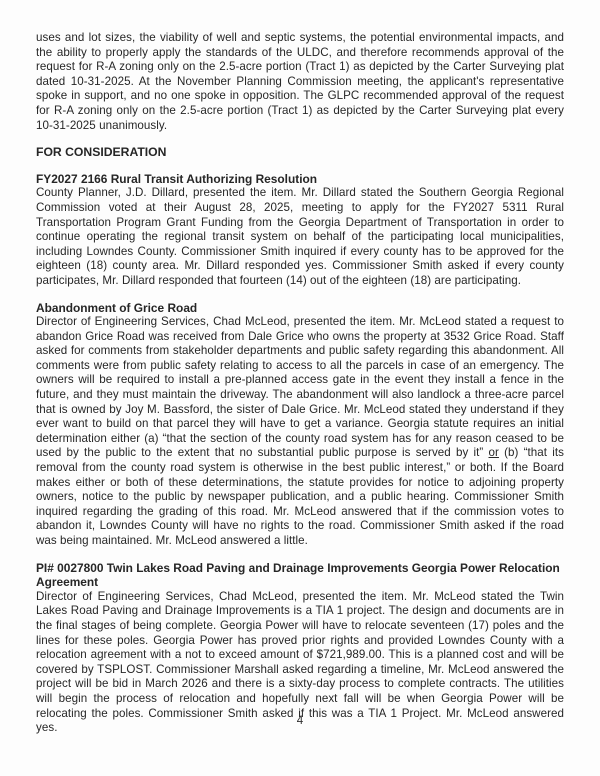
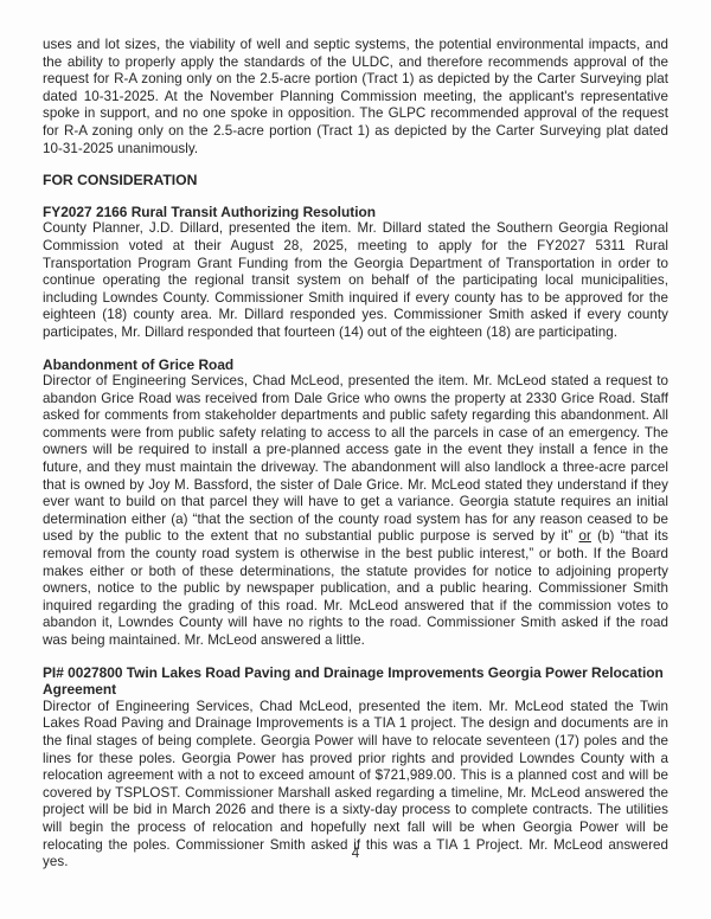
- uses and lot sizes, the viability of well and septic systems, the potential environmental impacts, and the ability to properly apply the standards of the ULDC, and therefore recommends approval of the request for R-A zoning only on the 2.5-acre portion (Tract 1) as depicted by the Carter Surveying plat dated 10-31-2025. At the November Planning Commission meeting, the applicant's representative spoke in support, and no one spoke in opposition. The GLPC recommended approval of the request for R-A zoning only on the 2.5-acre portion (Tract 1) as depicted by the Carter Surveying plat every 10-31-2025 unanimously.
+ uses and lot sizes, the viability of well and septic systems, the potential environmental impacts, and the ability to properly apply the standards of the ULDC, and therefore recommends approval of the request for R-A zoning only on the 2.5-acre portion (Tract 1) as depicted by the Carter Surveying plat dated 10-31-2025. At the November Planning Commission meeting, the applicant's representative spoke in support, and no one spoke in opposition. The GLPC recommended approval of the request for R-A zoning only on the 2.5-acre portion (Tract 1) as depicted by the Carter Surveying plat dated 10-31-2025 unanimously.
  FOR CONSIDERATION
  FY2027 2166 Rural Transit Authorizing Resolution
  County Planner, J.D. Dillard, presented the item. Mr. Dillard stated the Southern Georgia Regional Commission voted at their August 28, 2025, meeting to apply for the FY2027 5311 Rural Transportation Program Grant Funding from the Georgia Department of Transportation in order to continue operating the regional transit system on behalf of the participating local municipalities, including Lowndes County. Commissioner Smith inquired if every county has to be approved for the eighteen (18) county area. Mr. Dillard responded yes. Commissioner Smith asked if every county participates, Mr. Dillard responded that fourteen (14) out of the eighteen (18) are participating.
  Abandonment of Grice Road
- Director of Engineering Services, Chad McLeod, presented the item. Mr. McLeod stated a request to abandon Grice Road was received from Dale Grice who owns the property at 3532 Grice Road. Staff asked for comments from stakeholder departments and public safety regarding this abandonment. All comments were from public safety relating to access to all the parcels in case of an emergency. The owners will be required to install a pre-planned access gate in the event they install a fence in the future, and they must maintain the driveway. The abandonment will also landlock a three-acre parcel that is owned by Joy M. Bassford, the sister of Dale Grice. Mr. McLeod stated they understand if they ever want to build on that parcel they will have to get a variance. Georgia statute requires an initial determination either (a) “that the section of the county road system has for any reason ceased to be used by the public to the extent that no substantial public purpose is served by it” or (b) “that its removal from the county road system is otherwise in the best public interest,” or both. If the Board makes either or both of these determinations, the statute provides for notice to adjoining property owners, notice to the public by newspaper publication, and a public hearing. Commissioner Smith inquired regarding the grading of this road. Mr. McLeod answered that if the commission votes to abandon it, Lowndes County will have no rights to the road. Commissioner Smith asked if the road was being maintained. Mr. McLeod answered a little.
+ Director of Engineering Services, Chad McLeod, presented the item. Mr. McLeod stated a request to abandon Grice Road was received from Dale Grice who owns the property at 2330 Grice Road. Staff asked for comments from stakeholder departments and public safety regarding this abandonment. All comments were from public safety relating to access to all the parcels in case of an emergency. The owners will be required to install a pre-planned access gate in the event they install a fence in the future, and they must maintain the driveway. The abandonment will also landlock a three-acre parcel that is owned by Joy M. Bassford, the sister of Dale Grice. Mr. McLeod stated they understand if they ever want to build on that parcel they will have to get a variance. Georgia statute requires an initial determination either (a) “that the section of the county road system has for any reason ceased to be used by the public to the extent that no substantial public purpose is served by it” or (b) “that its removal from the county road system is otherwise in the best public interest,” or both. If the Board makes either or both of these determinations, the statute provides for notice to adjoining property owners, notice to the public by newspaper publication, and a public hearing. Commissioner Smith inquired regarding the grading of this road. Mr. McLeod answered that if the commission votes to abandon it, Lowndes County will have no rights to the road. Commissioner Smith asked if the road was being maintained. Mr. McLeod answered a little.
  PI# 0027800 Twin Lakes Road Paving and Drainage Improvements Georgia Power Relocation Agreement
  Director of Engineering Services, Chad McLeod, presented the item. Mr. McLeod stated the Twin Lakes Road Paving and Drainage Improvements is a TIA 1 project. The design and documents are in the final stages of being complete. Georgia Power will have to relocate seventeen (17) poles and the lines for these poles. Georgia Power has proved prior rights and provided Lowndes County with a relocation agreement with a not to exceed amount of $721,989.00. This is a planned cost and will be covered by TSPLOST. Commissioner Marshall asked regarding a timeline, Mr. McLeod answered the project will be bid in March 2026 and there is a sixty-day process to complete contracts. The utilities will begin the process of relocation and hopefully next fall will be when Georgia Power will be relocating the poles. Commissioner Smith asked if this was a TIA 1 Project. Mr. McLeod answered yes.
  4
